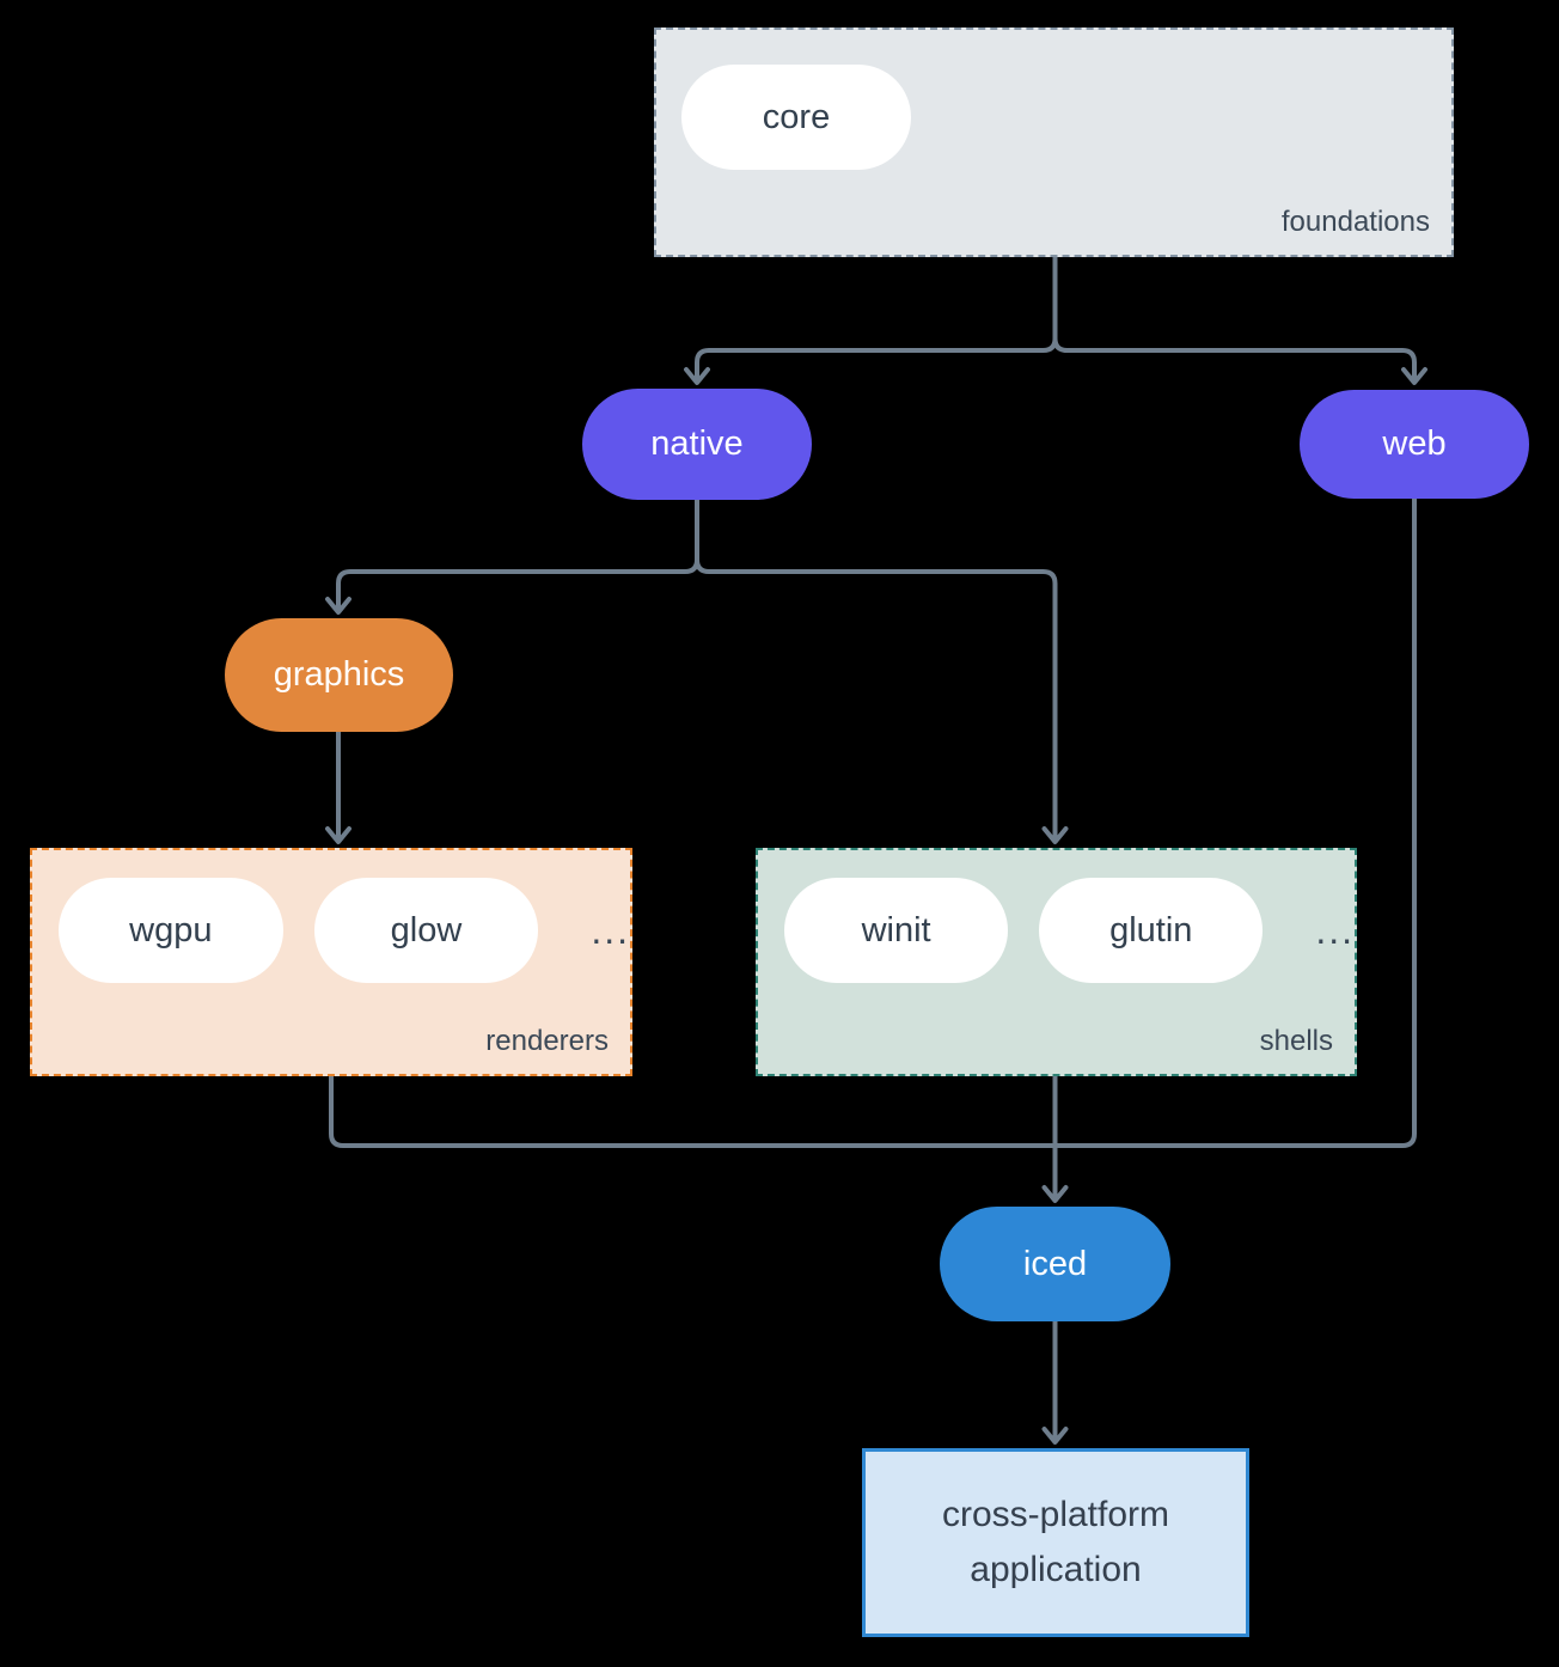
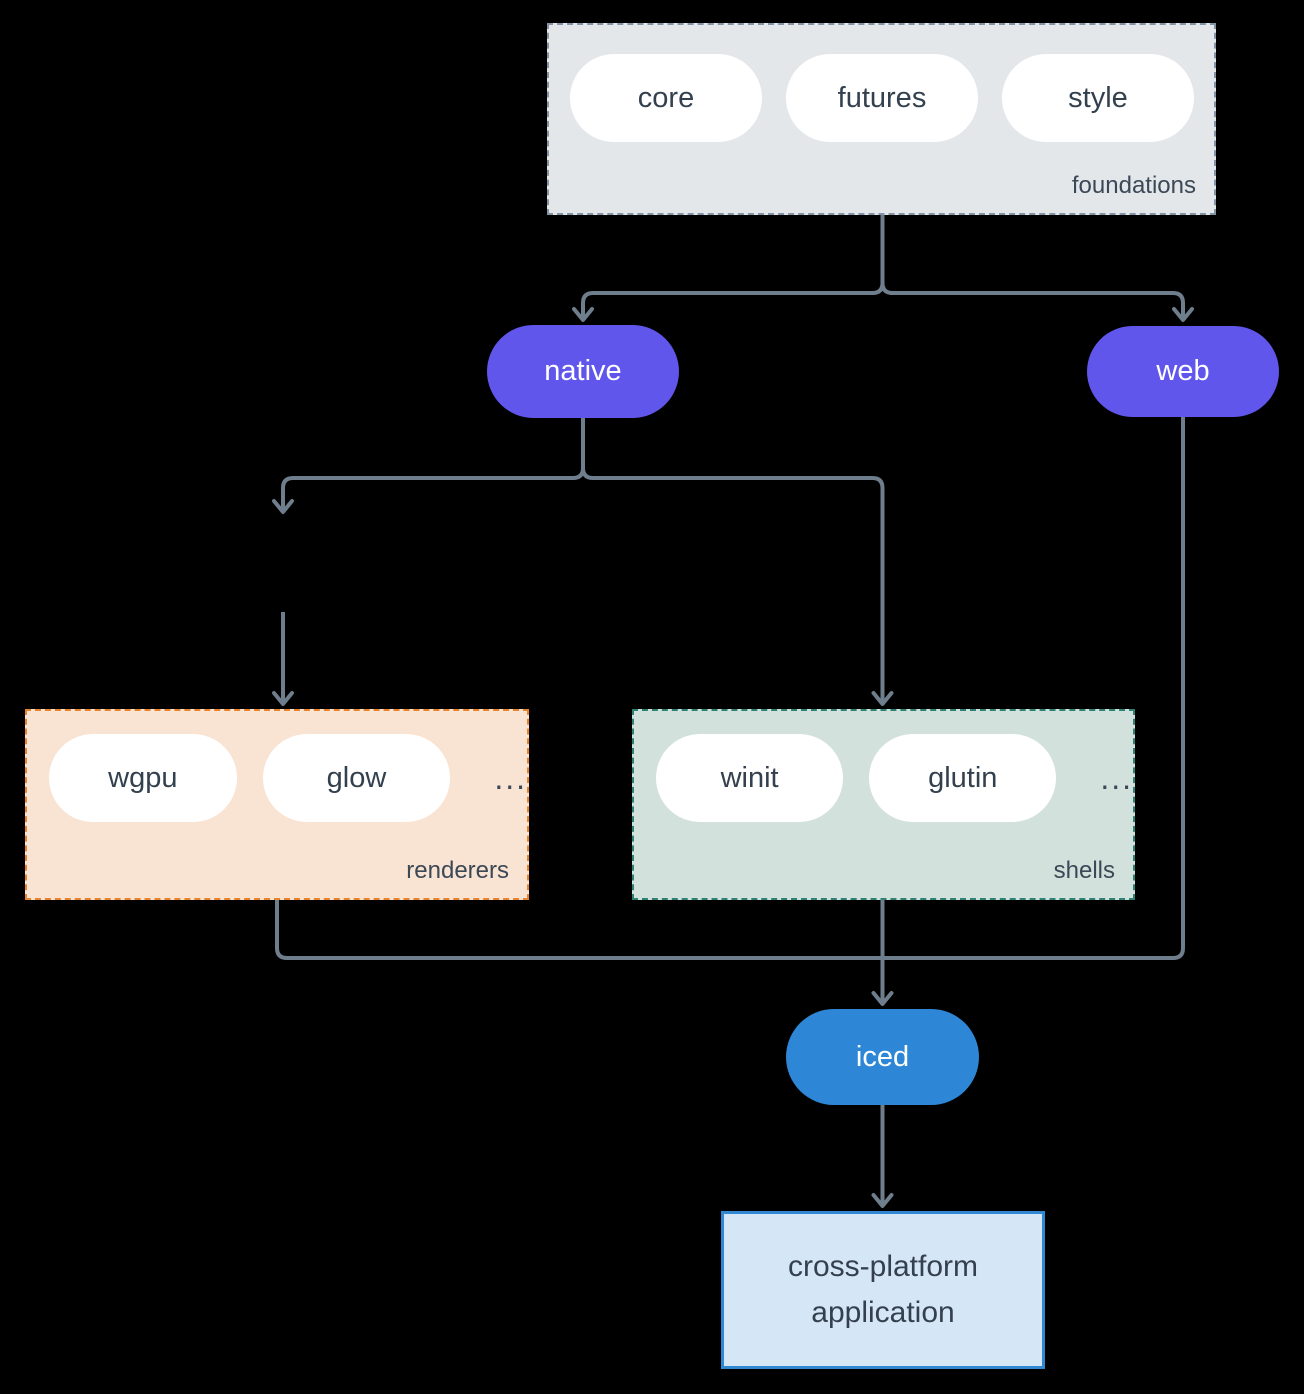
  core
+ futures
+ style
  foundations
  native
  web
- graphics
  wgpu
  glow
  ...
  renderers
  winit
  glutin
  ...
  shells
  iced
  cross-platform application
